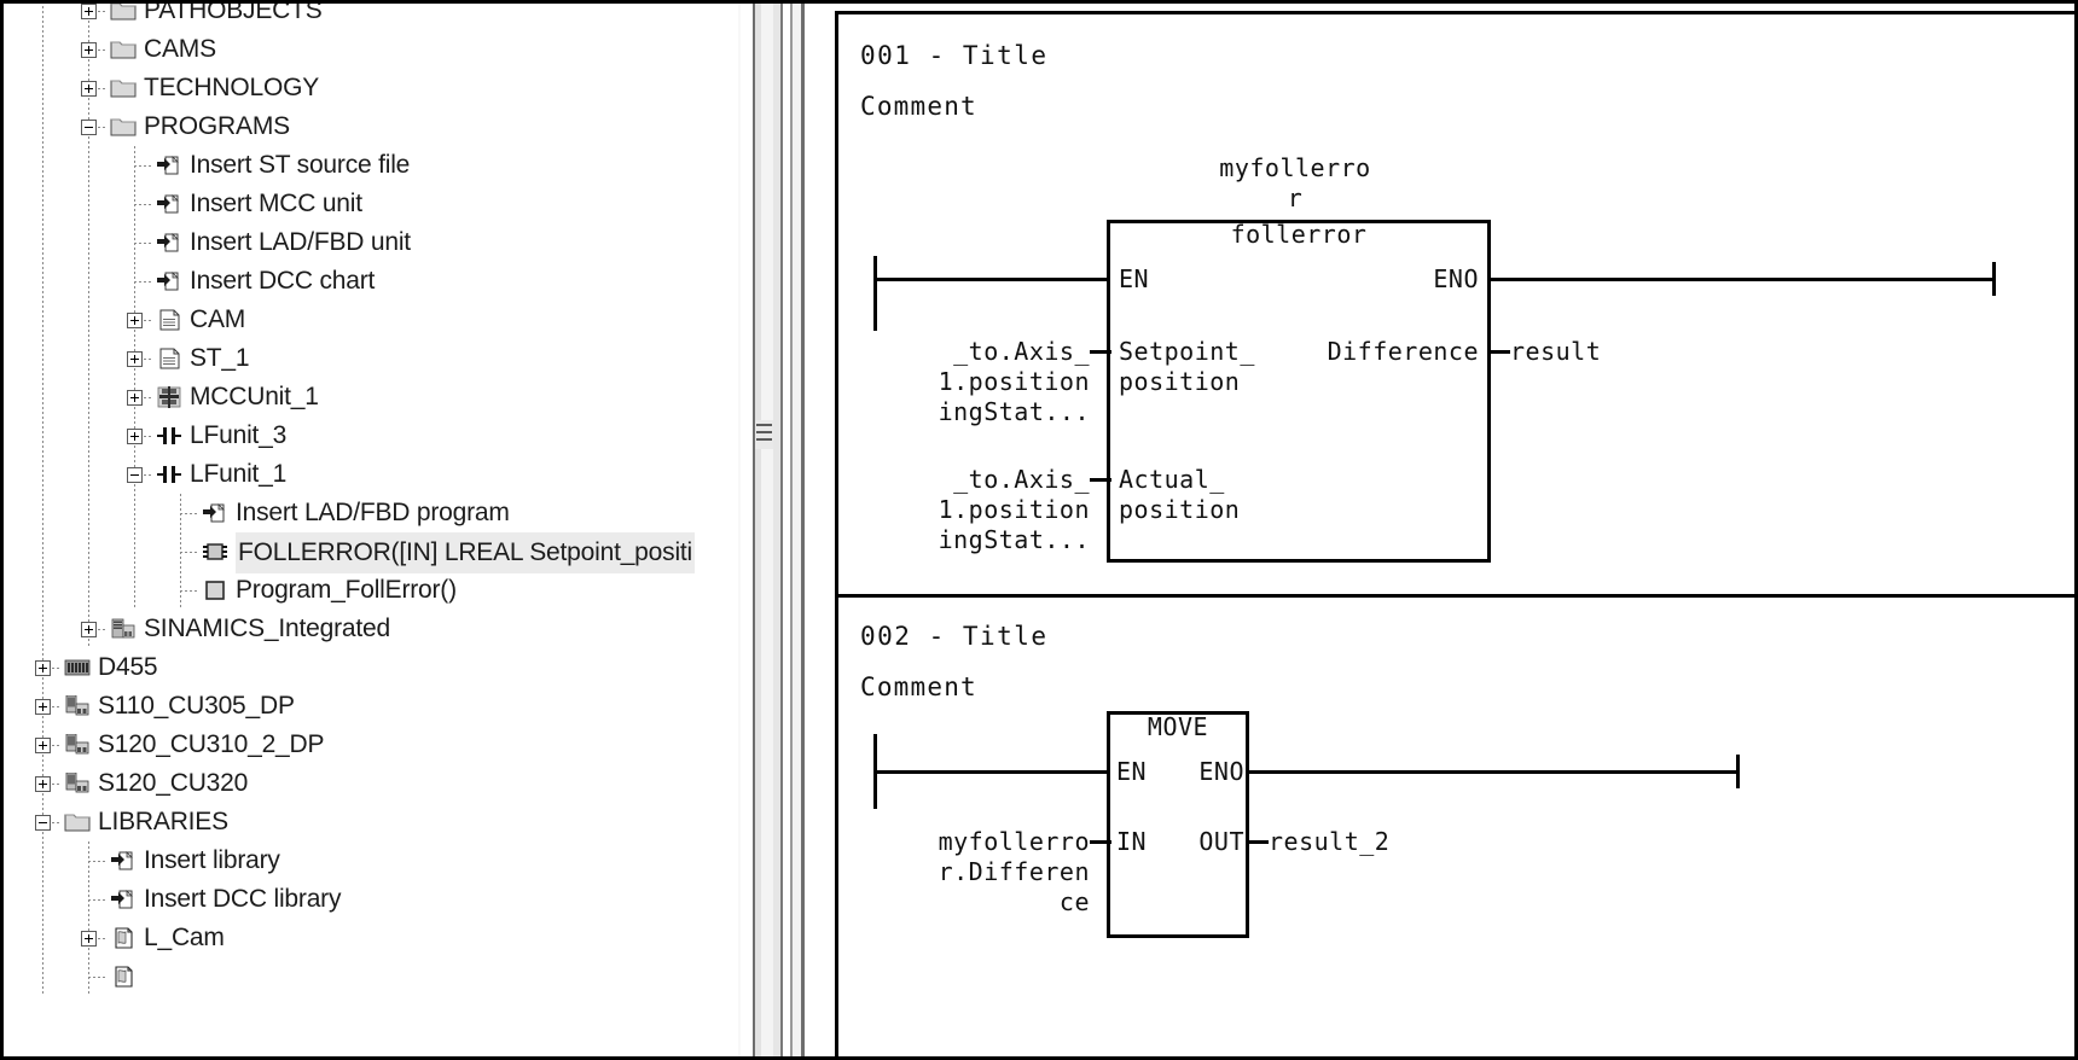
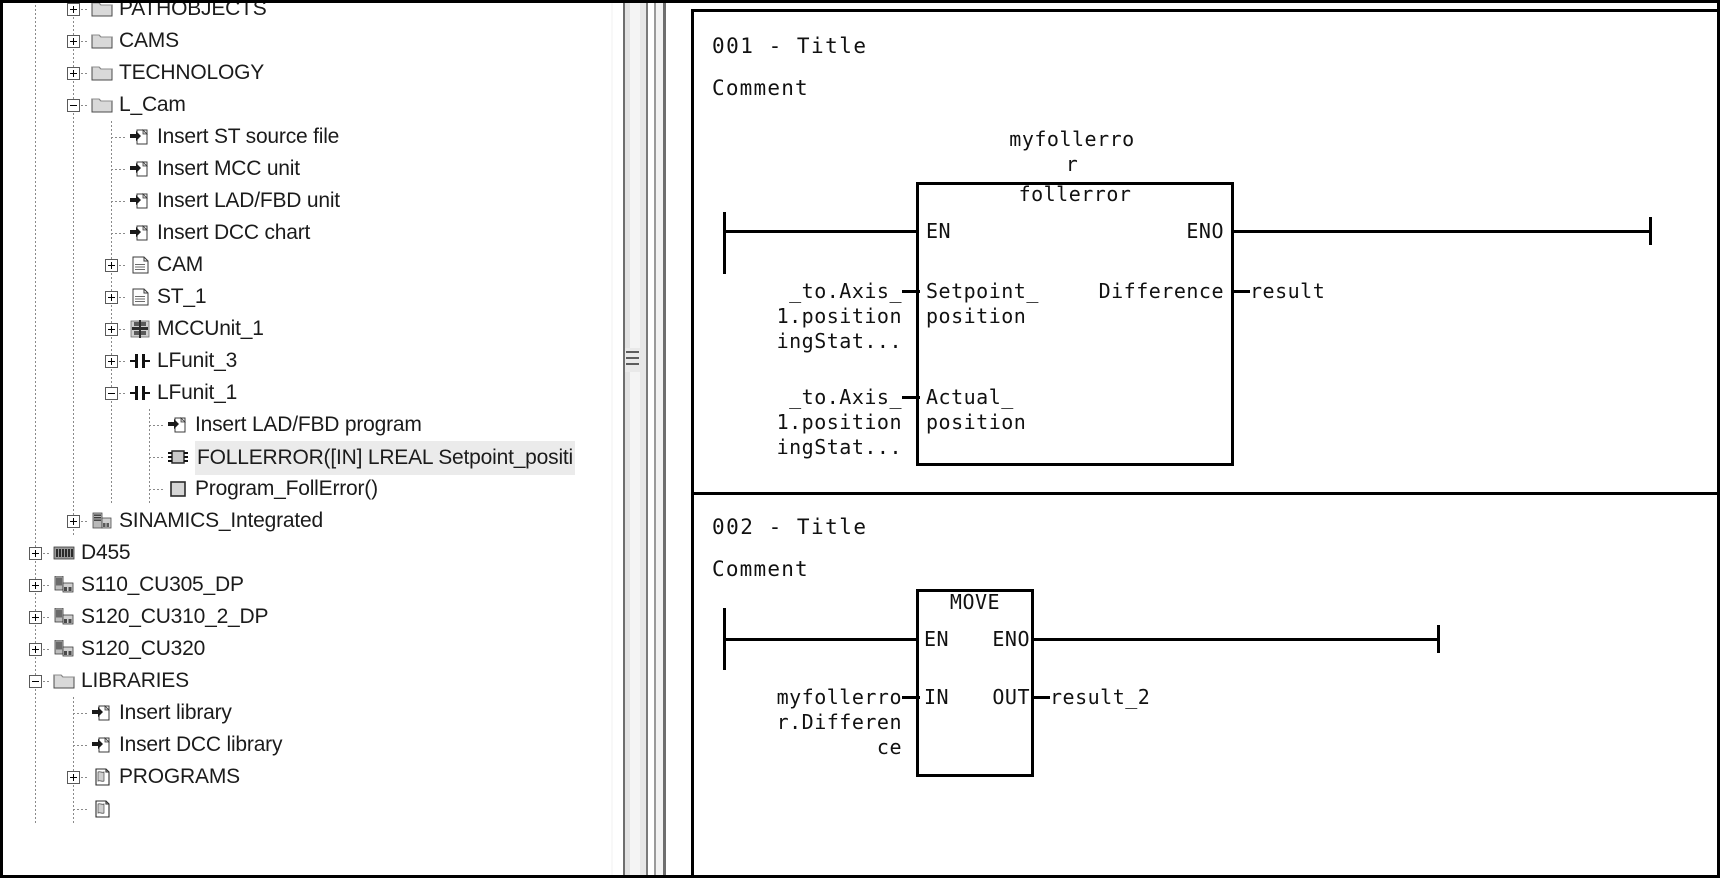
  PATHOBJECTS
  CAMS
  TECHNOLOGY
- PROGRAMS
+ L_Cam
  Insert ST source file
  Insert MCC unit
  Insert LAD/FBD unit
  Insert DCC chart
  CAM
  ST_1
  MCCUnit_1
  LFunit_3
  LFunit_1
  Insert LAD/FBD program
  FOLLERROR([IN] LREAL Setpoint_positi
  Program_FollError()
  SINAMICS_Integrated
  D455
  S110_CU305_DP
  S120_CU310_2_DP
  S120_CU320
  LIBRARIES
  Insert library
  Insert DCC library
- L_Cam
+ PROGRAMS
  001 - Title
  Comment
  myfollerro
  r
  follerror
  EN
  ENO
  _to.Axis_
  1.position
  ingStat...
  Setpoint_
  position
  Difference
  result
  _to.Axis_
  1.position
  ingStat...
  Actual_
  position
  002 - Title
  Comment
  MOVE
  EN
  ENO
  myfollerro
  r.Differen
  ce
  IN
  OUT
  result_2
